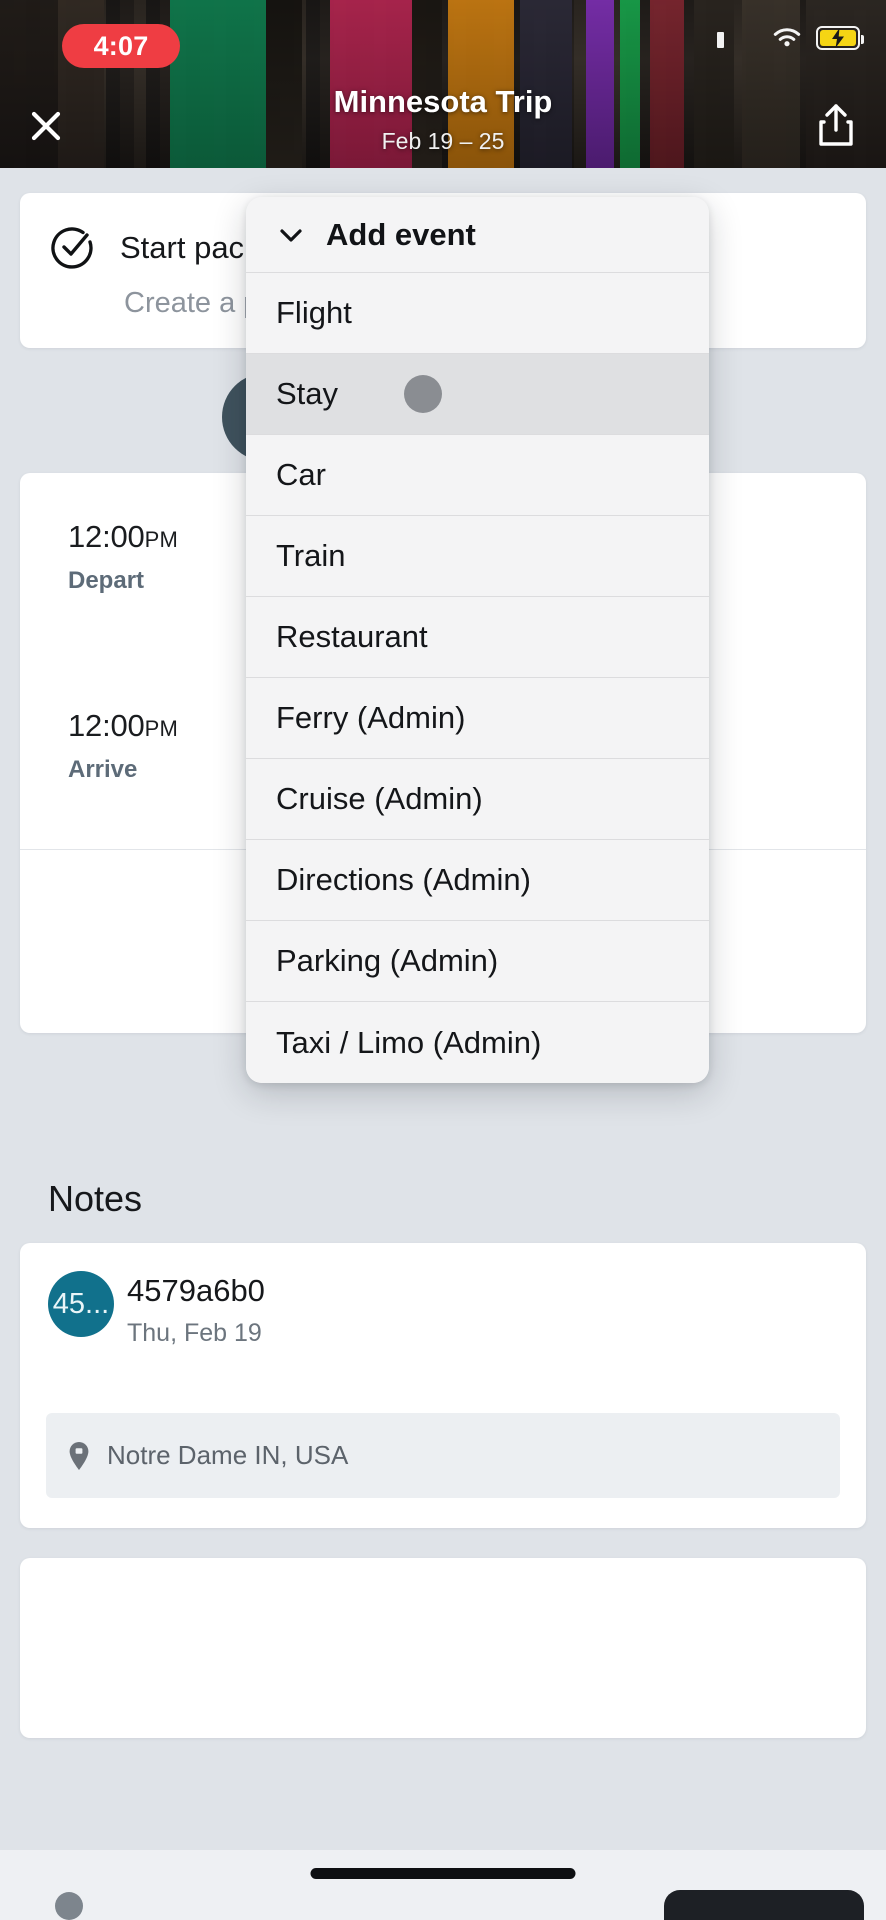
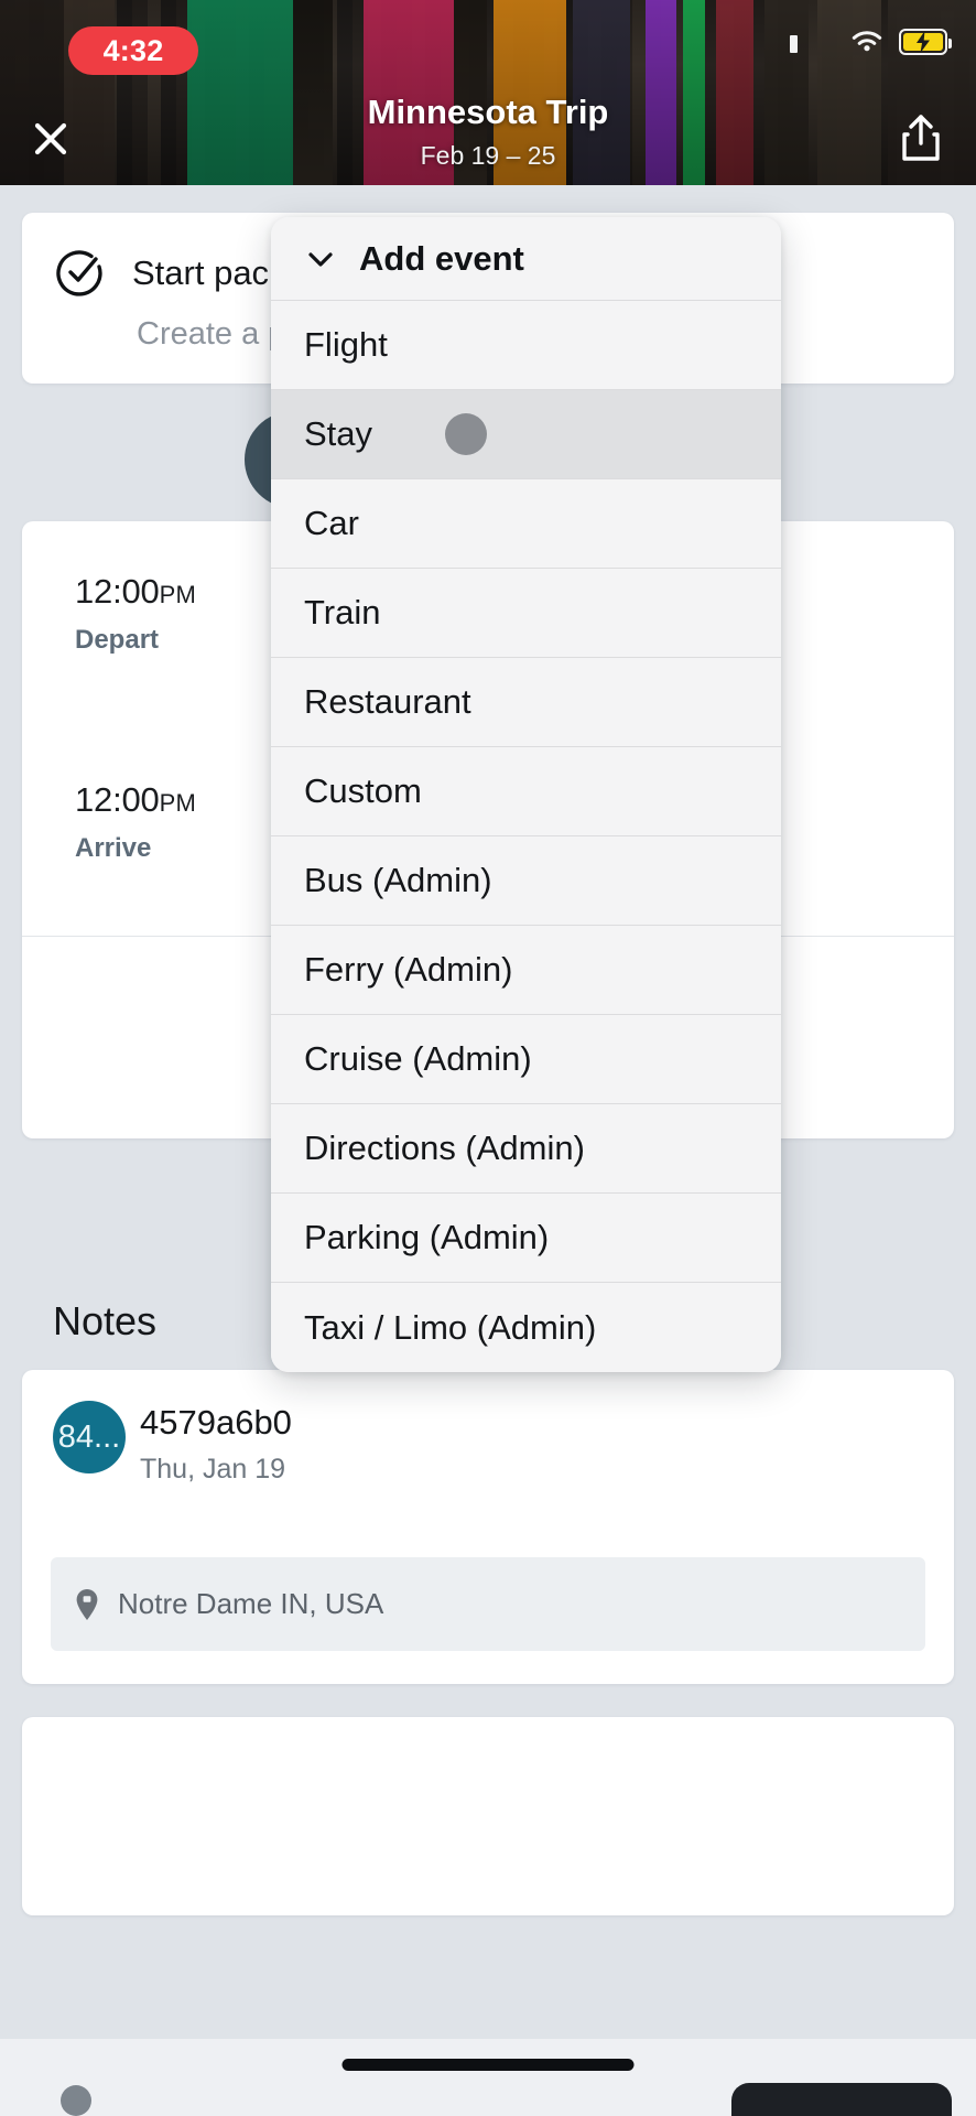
- 4:07
+ 4:32
  Minnesota Trip
  Feb 19 – 25
  Create a
  12:00PM
  Depart
  12:00PM
  Arrive
  Notes
- 45...
+ 84...
  4579a6b0
- Thu, Feb 19
+ Thu, Jan 19
  Notre Dame IN, USA
  Add event
  Flight
  Stay
  Car
  Train
  Restaurant
+ Custom
+ Bus (Admin)
  Ferry (Admin)
  Cruise (Admin)
  Directions (Admin)
  Parking (Admin)
  Taxi / Limo (Admin)
